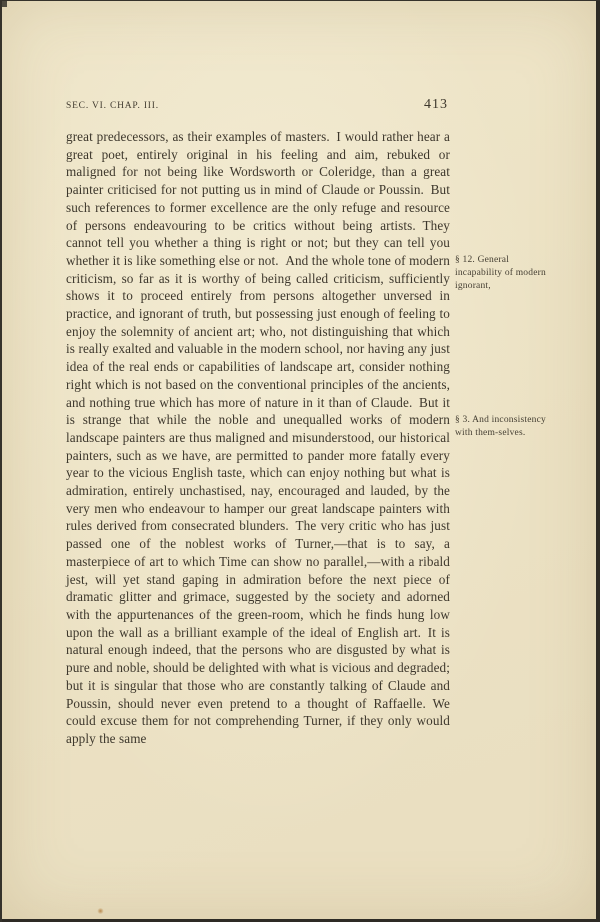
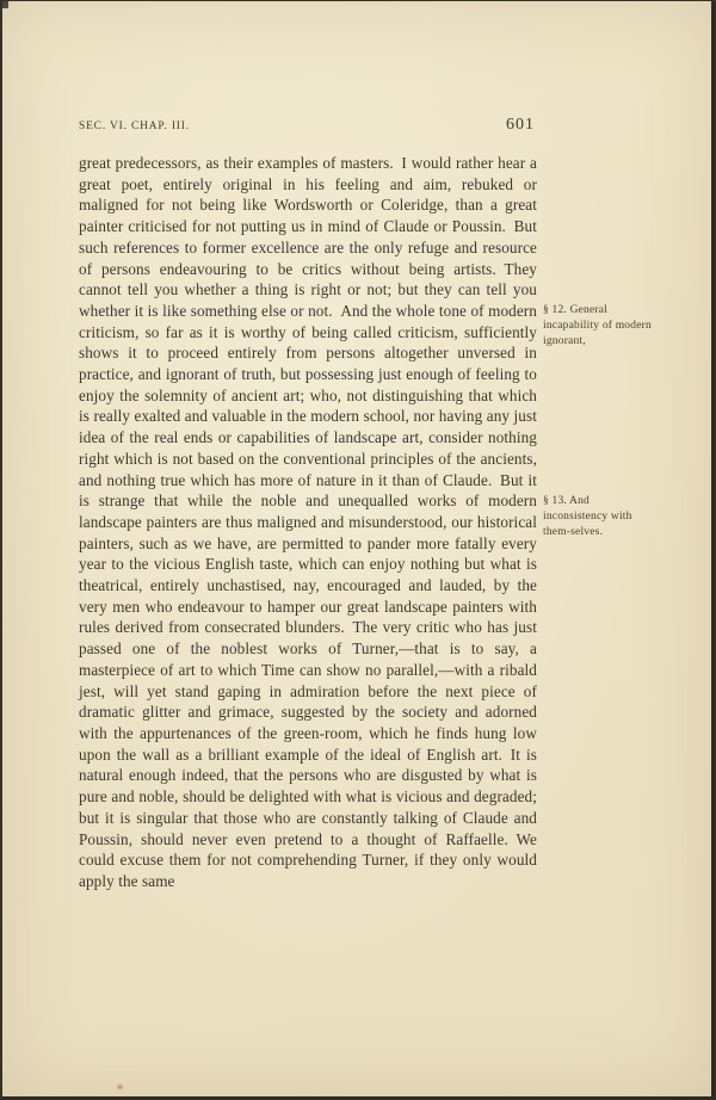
  SEC. VI. CHAP. III.
- 413
+ 601
- great predecessors, as their examples of masters. I would rather hear a great poet, entirely original in his feeling and aim, rebuked or maligned for not being like Wordsworth or Coleridge, than a great painter criticised for not putting us in mind of Claude or Poussin. But such references to former excellence are the only refuge and resource of persons endeavouring to be critics without being artists. They cannot tell you whether a thing is right or not; but they can tell you whether it is like something else or not. And the whole tone of modern criticism, so far as it is worthy of being called criticism, sufficiently shows it to proceed entirely from persons altogether unversed in practice, and ignorant of truth, but possessing just enough of feeling to enjoy the solemnity of ancient art; who, not distinguishing that which is really exalted and valuable in the modern school, nor having any just idea of the real ends or capabilities of landscape art, consider nothing right which is not based on the conventional principles of the ancients, and nothing true which has more of nature in it than of Claude. But it is strange that while the noble and unequalled works of modern landscape painters are thus maligned and misunderstood, our historical painters, such as we have, are permitted to pander more fatally every year to the vicious English taste, which can enjoy nothing but what is admiration, entirely unchastised, nay, encouraged and lauded, by the very men who endeavour to hamper our great landscape painters with rules derived from consecrated blunders. The very critic who has just passed one of the noblest works of Turner,—that is to say, a masterpiece of art to which Time can show no parallel,—with a ribald jest, will yet stand gaping in admiration before the next piece of dramatic glitter and grimace, suggested by the society and adorned with the appurtenances of the green-room, which he finds hung low upon the wall as a brilliant example of the ideal of English art. It is natural enough indeed, that the persons who are disgusted by what is pure and noble, should be delighted with what is vicious and degraded; but it is singular that those who are constantly talking of Claude and Poussin, should never even pretend to a thought of Raffaelle. We could excuse them for not comprehending Turner, if they only would apply the same
+ great predecessors, as their examples of masters. I would rather hear a great poet, entirely original in his feeling and aim, rebuked or maligned for not being like Wordsworth or Coleridge, than a great painter criticised for not putting us in mind of Claude or Poussin. But such references to former excellence are the only refuge and resource of persons endeavouring to be critics without being artists. They cannot tell you whether a thing is right or not; but they can tell you whether it is like something else or not. And the whole tone of modern criticism, so far as it is worthy of being called criticism, sufficiently shows it to proceed entirely from persons altogether unversed in practice, and ignorant of truth, but possessing just enough of feeling to enjoy the solemnity of ancient art; who, not distinguishing that which is really exalted and valuable in the modern school, nor having any just idea of the real ends or capabilities of landscape art, consider nothing right which is not based on the conventional principles of the ancients, and nothing true which has more of nature in it than of Claude. But it is strange that while the noble and unequalled works of modern landscape painters are thus maligned and misunderstood, our historical painters, such as we have, are permitted to pander more fatally every year to the vicious English taste, which can enjoy nothing but what is theatrical, entirely unchastised, nay, encouraged and lauded, by the very men who endeavour to hamper our great landscape painters with rules derived from consecrated blunders. The very critic who has just passed one of the noblest works of Turner,—that is to say, a masterpiece of art to which Time can show no parallel,—with a ribald jest, will yet stand gaping in admiration before the next piece of dramatic glitter and grimace, suggested by the society and adorned with the appurtenances of the green-room, which he finds hung low upon the wall as a brilliant example of the ideal of English art. It is natural enough indeed, that the persons who are disgusted by what is pure and noble, should be delighted with what is vicious and degraded; but it is singular that those who are constantly talking of Claude and Poussin, should never even pretend to a thought of Raffaelle. We could excuse them for not comprehending Turner, if they only would apply the same
  § 12. General incapability of modern ignorant,
- § 3. And inconsistency with them-selves.
+ § 13. And inconsistency with them-selves.
